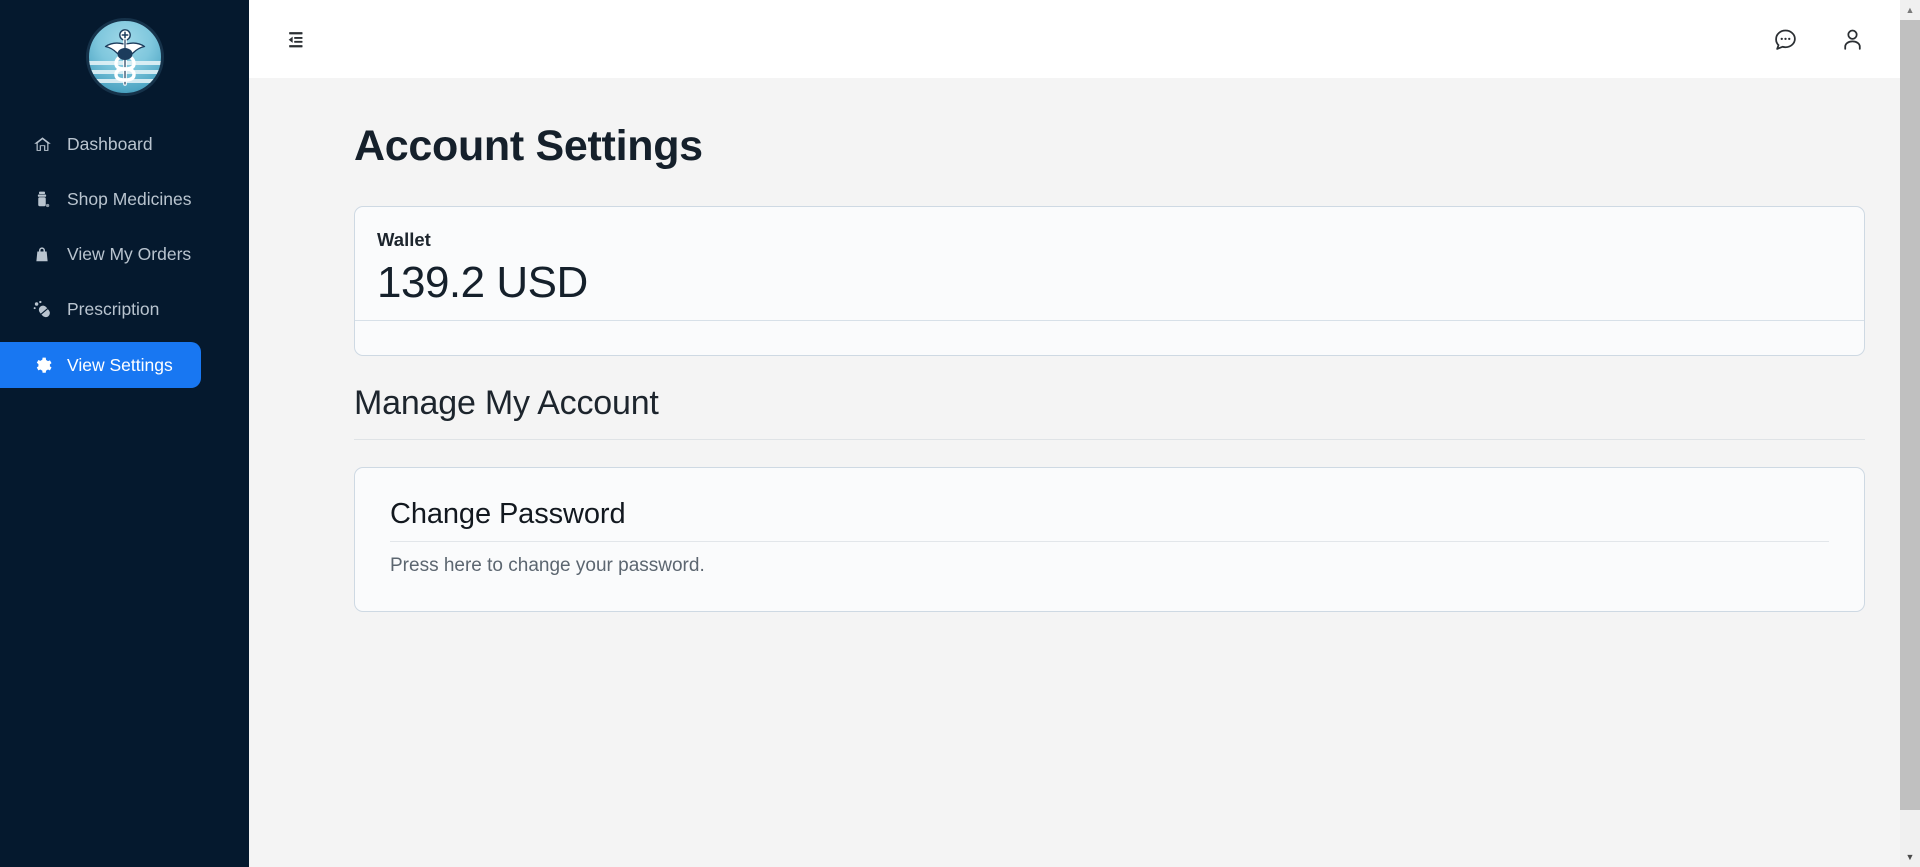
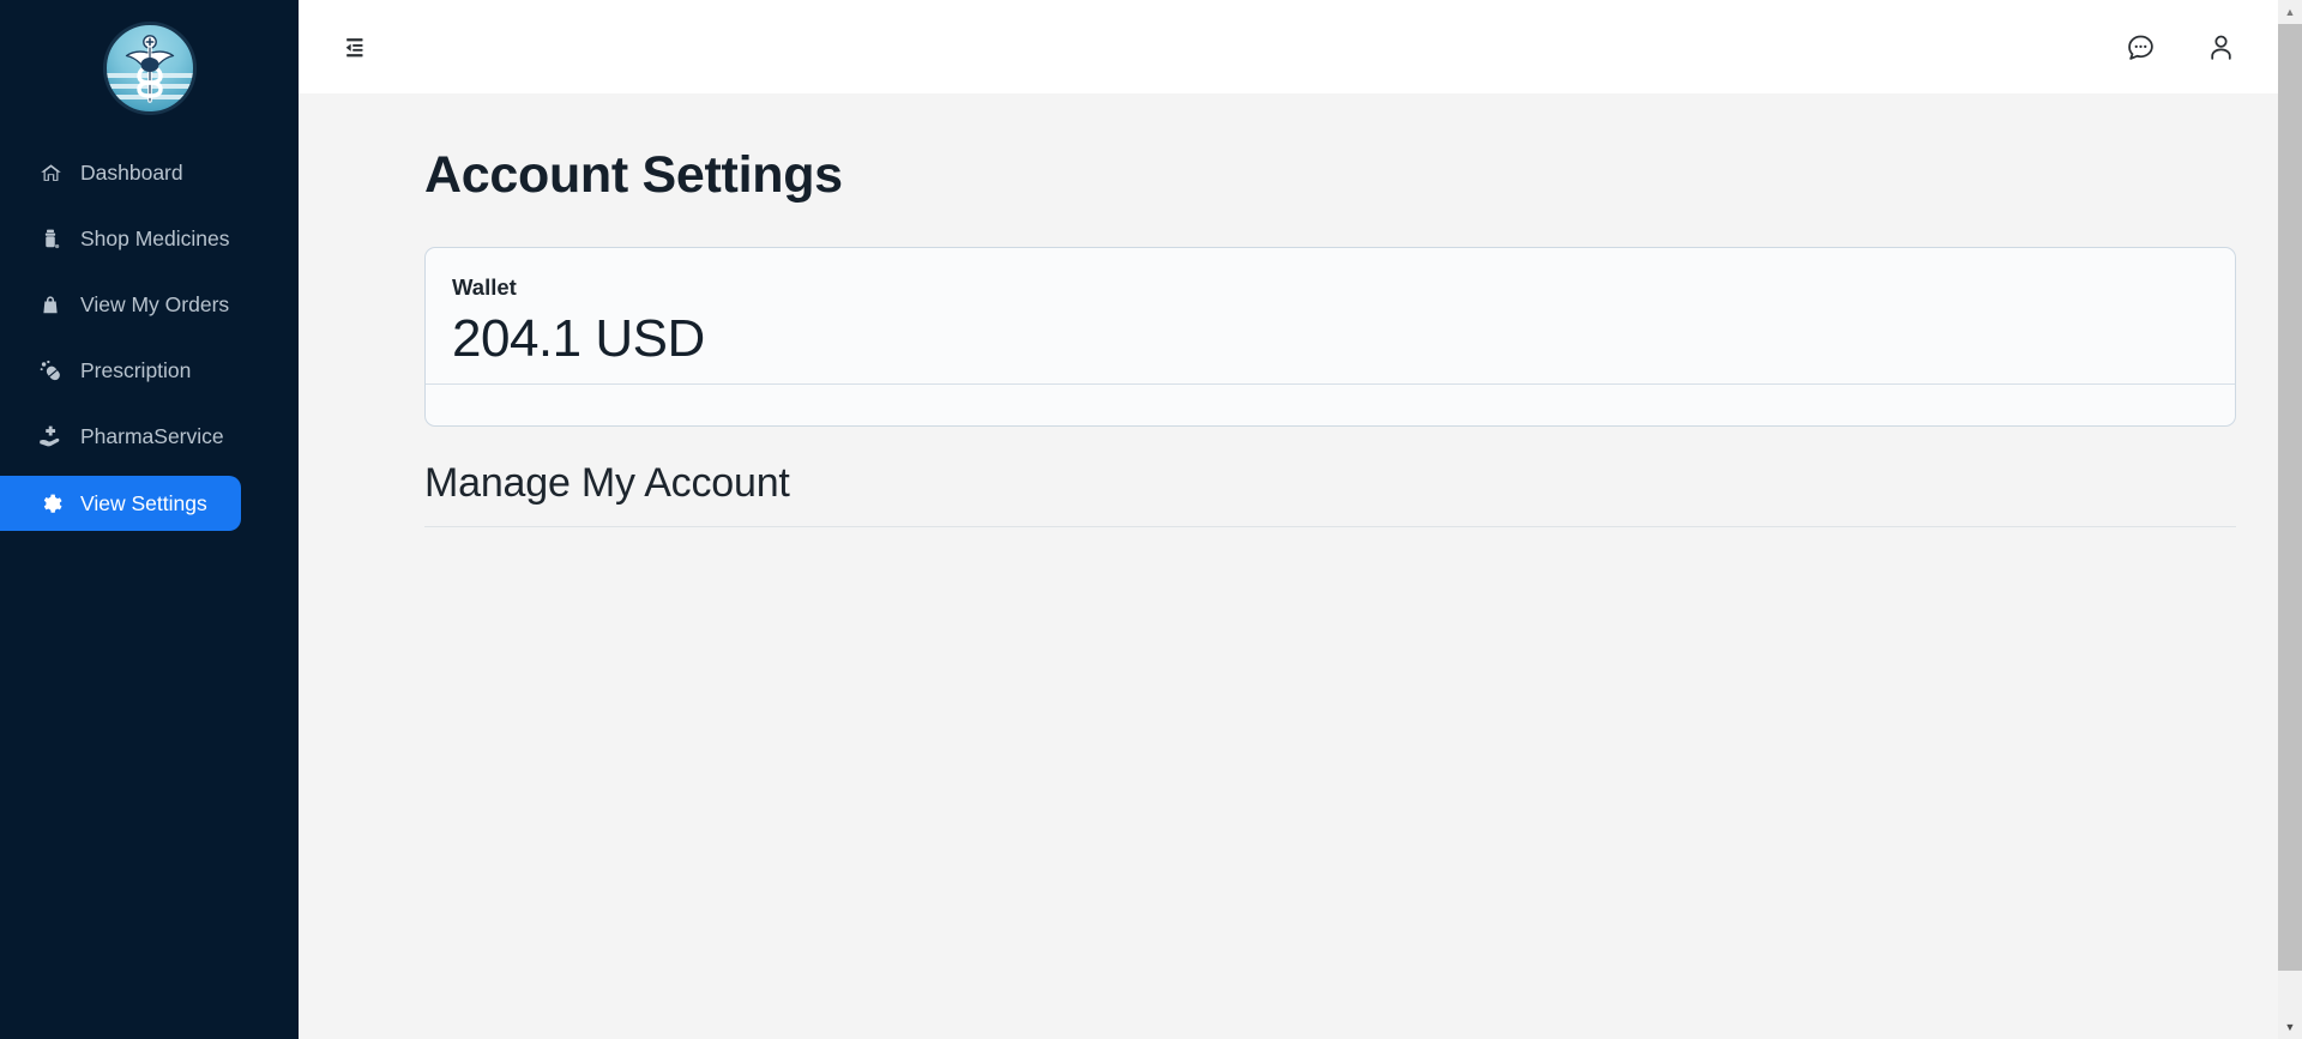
  Dashboard
  Shop Medicines
  View My Orders
  Prescription
+ PharmaService
  View Settings
  Account Settings
  Wallet
- 139.2 USD
+ 204.1 USD
  Manage My Account
- Change Password
- Press here to change your password.
  ▲
  ▼
